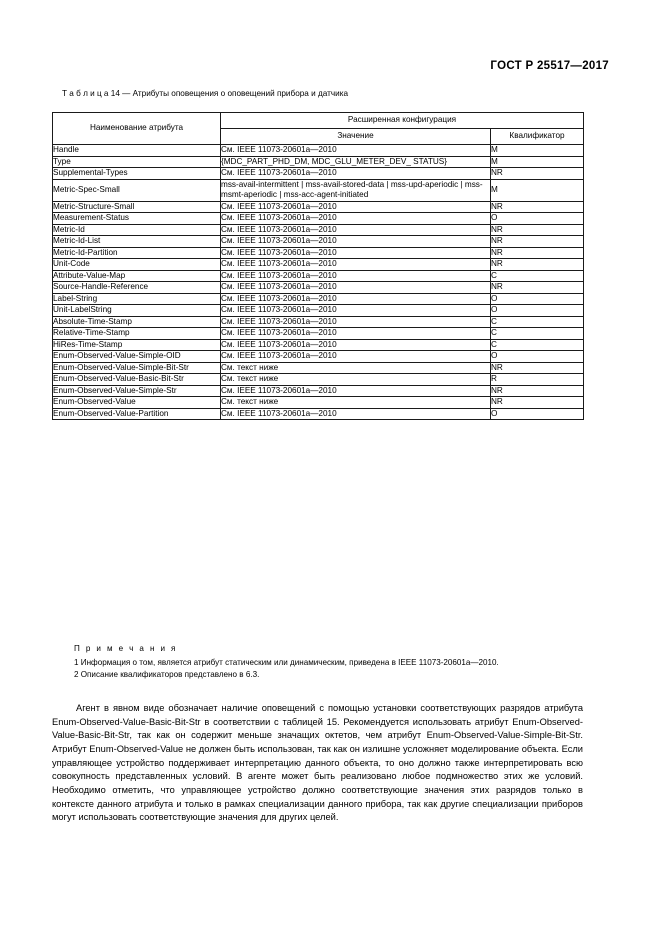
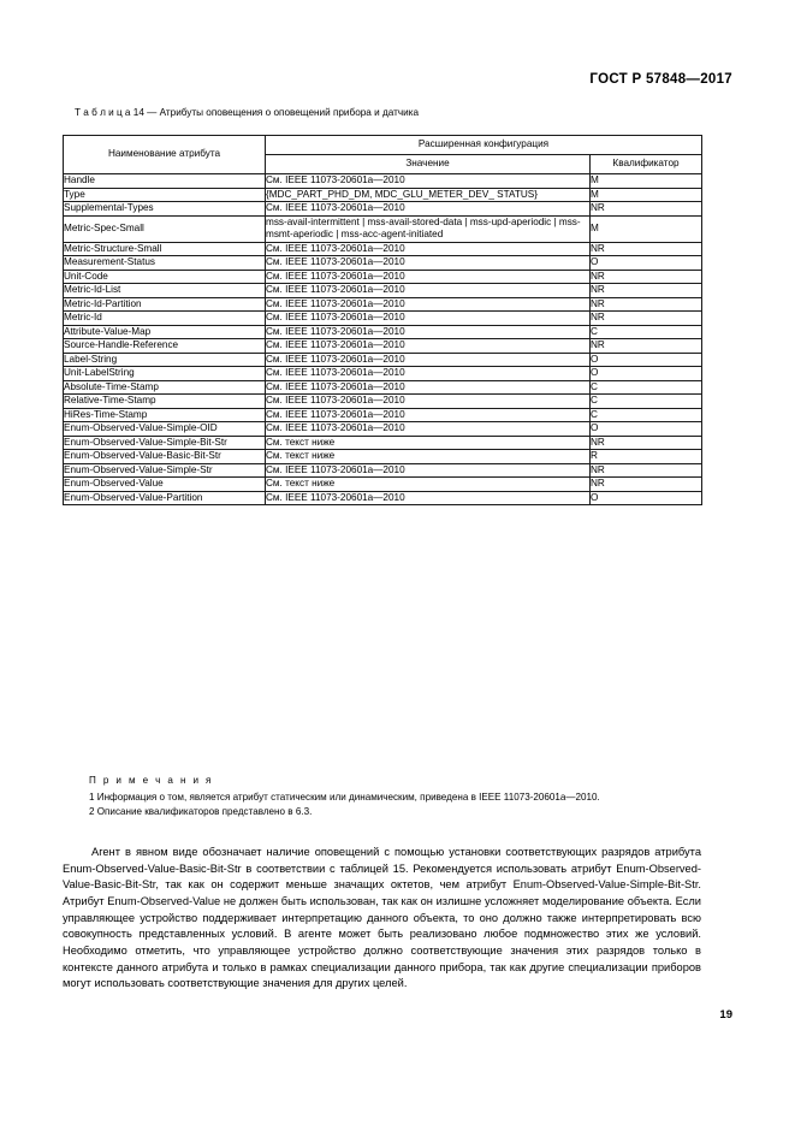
- ГОСТ Р 25517—2017
+ ГОСТ Р 57848—2017
  Т а б л и ц а 14 — Атрибуты оповещения о оповещений прибора и датчика
  Наименование атрибута	Расширенная конфигурация
  Значение	Квалификатор
  Handle	См. IEEE 11073-20601a—2010	M
  Type	{MDC_PART_PHD_DM, MDC_GLU_METER_DEV_ STATUS}	M
  Supplemental-Types	См. IEEE 11073-20601a—2010	NR
  Metric-Spec-Small	mss-avail-intermittent | mss-avail-stored-data | mss-upd-aperiodic | mss-msmt-aperiodic | mss-acc-agent-initiated	M
  Metric-Structure-Small	См. IEEE 11073-20601a—2010	NR
  Measurement-Status	См. IEEE 11073-20601a—2010	O
- Metric-Id	См. IEEE 11073-20601a—2010	NR
+ Unit-Code	См. IEEE 11073-20601a—2010	NR
  Metric-Id-List	См. IEEE 11073-20601a—2010	NR
  Metric-Id-Partition	См. IEEE 11073-20601a—2010	NR
- Unit-Code	См. IEEE 11073-20601a—2010	NR
+ Metric-Id	См. IEEE 11073-20601a—2010	NR
  Attribute-Value-Map	См. IEEE 11073-20601a—2010	C
  Source-Handle-Reference	См. IEEE 11073-20601a—2010	NR
  Label-String	См. IEEE 11073-20601a—2010	O
  Unit-LabelString	См. IEEE 11073-20601a—2010	O
  Absolute-Time-Stamp	См. IEEE 11073-20601a—2010	C
  Relative-Time-Stamp	См. IEEE 11073-20601a—2010	C
  HiRes-Time-Stamp	См. IEEE 11073-20601a—2010	C
  Enum-Observed-Value-Simple-OID	См. IEEE 11073-20601a—2010	O
  Enum-Observed-Value-Simple-Bit-Str	См. текст ниже	NR
  Enum-Observed-Value-Basic-Bit-Str	См. текст ниже	R
  Enum-Observed-Value-Simple-Str	См. IEEE 11073-20601a—2010	NR
  Enum-Observed-Value	См. текст ниже	NR
  Enum-Observed-Value-Partition	См. IEEE 11073-20601a—2010	O
  П р и м е ч а н и я
  1 Информация о том, является атрибут статическим или динамическим, приведена в IEEE 11073-20601a—2010.
  2 Описание квалификаторов представлено в 6.3.
  Агент в явном виде обозначает наличие оповещений с помощью установки соответствующих разрядов атрибута Enum-Observed-Value-Basic-Bit-Str в соответствии с таблицей 15. Рекомендуется использовать атрибут Enum-Observed-Value-Basic-Bit-Str, так как он содержит меньше значащих октетов, чем атрибут Enum-Observed-Value-Simple-Bit-Str. Атрибут Enum-Observed-Value не должен быть использован, так как он излишне усложняет моделирование объекта. Если управляющее устройство поддерживает интерпретацию данного объекта, то оно должно также интерпретировать всю совокупность представленных условий. В агенте может быть реализовано любое подмножество этих же условий. Необходимо отметить, что управляющее устройство должно соответствующие значения этих разрядов только в контексте данного атрибута и только в рамках специализации данного прибора, так как другие специализации приборов могут использовать соответствующие значения для других целей.
+ 19
